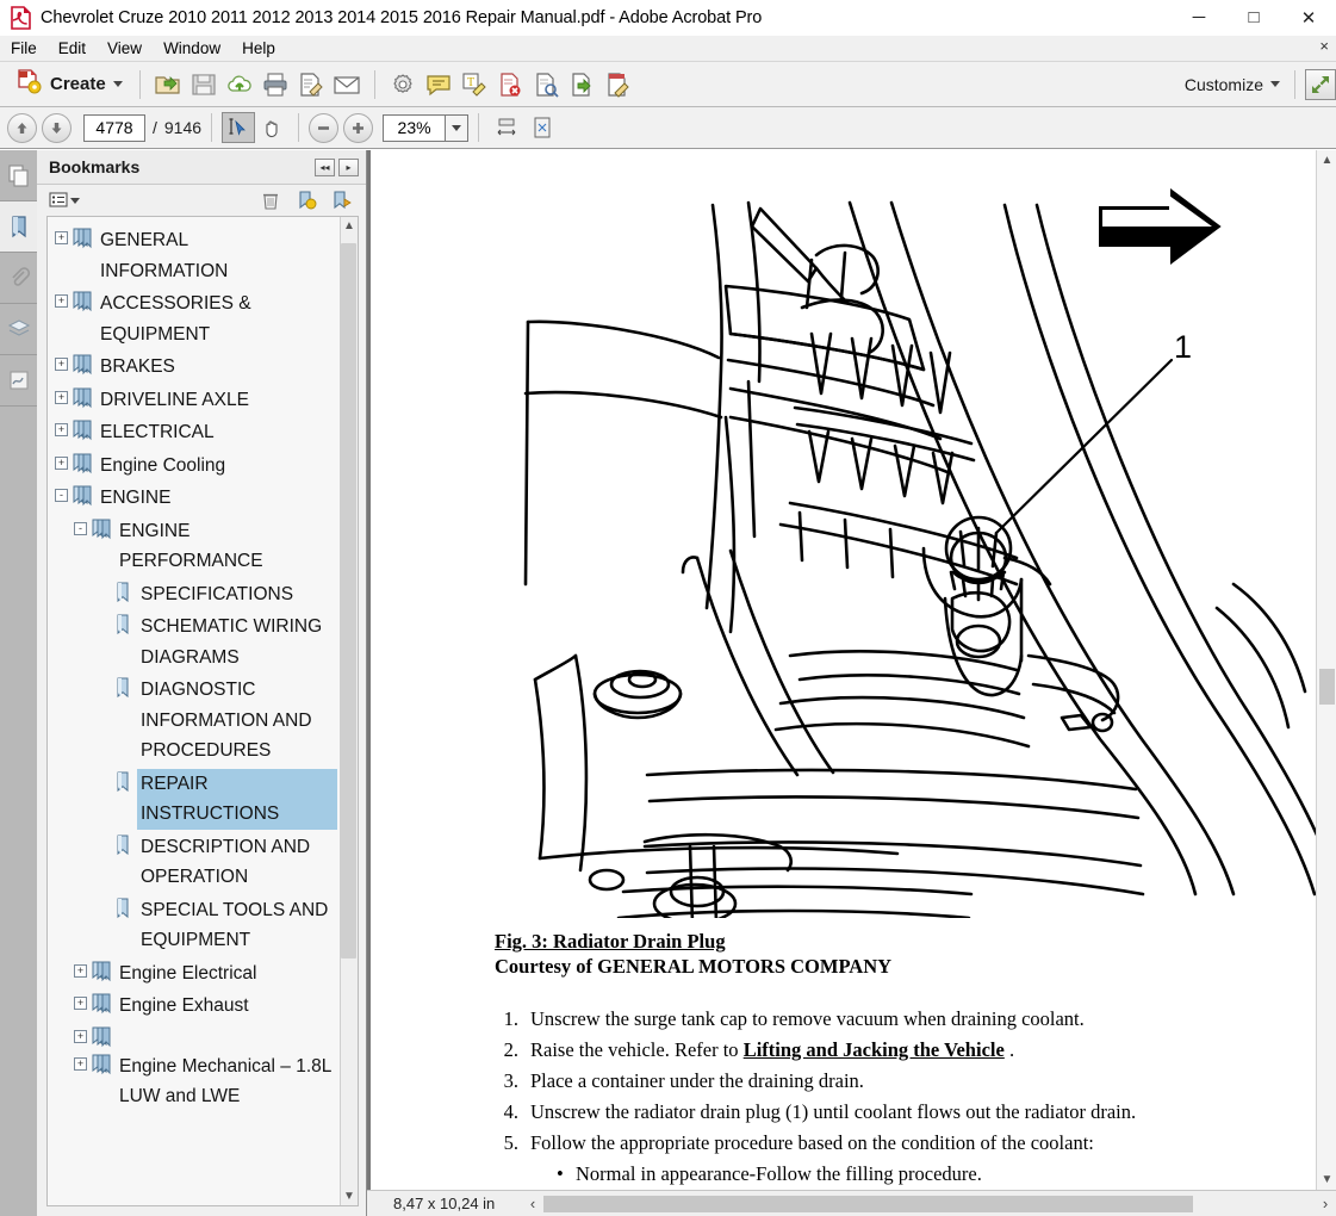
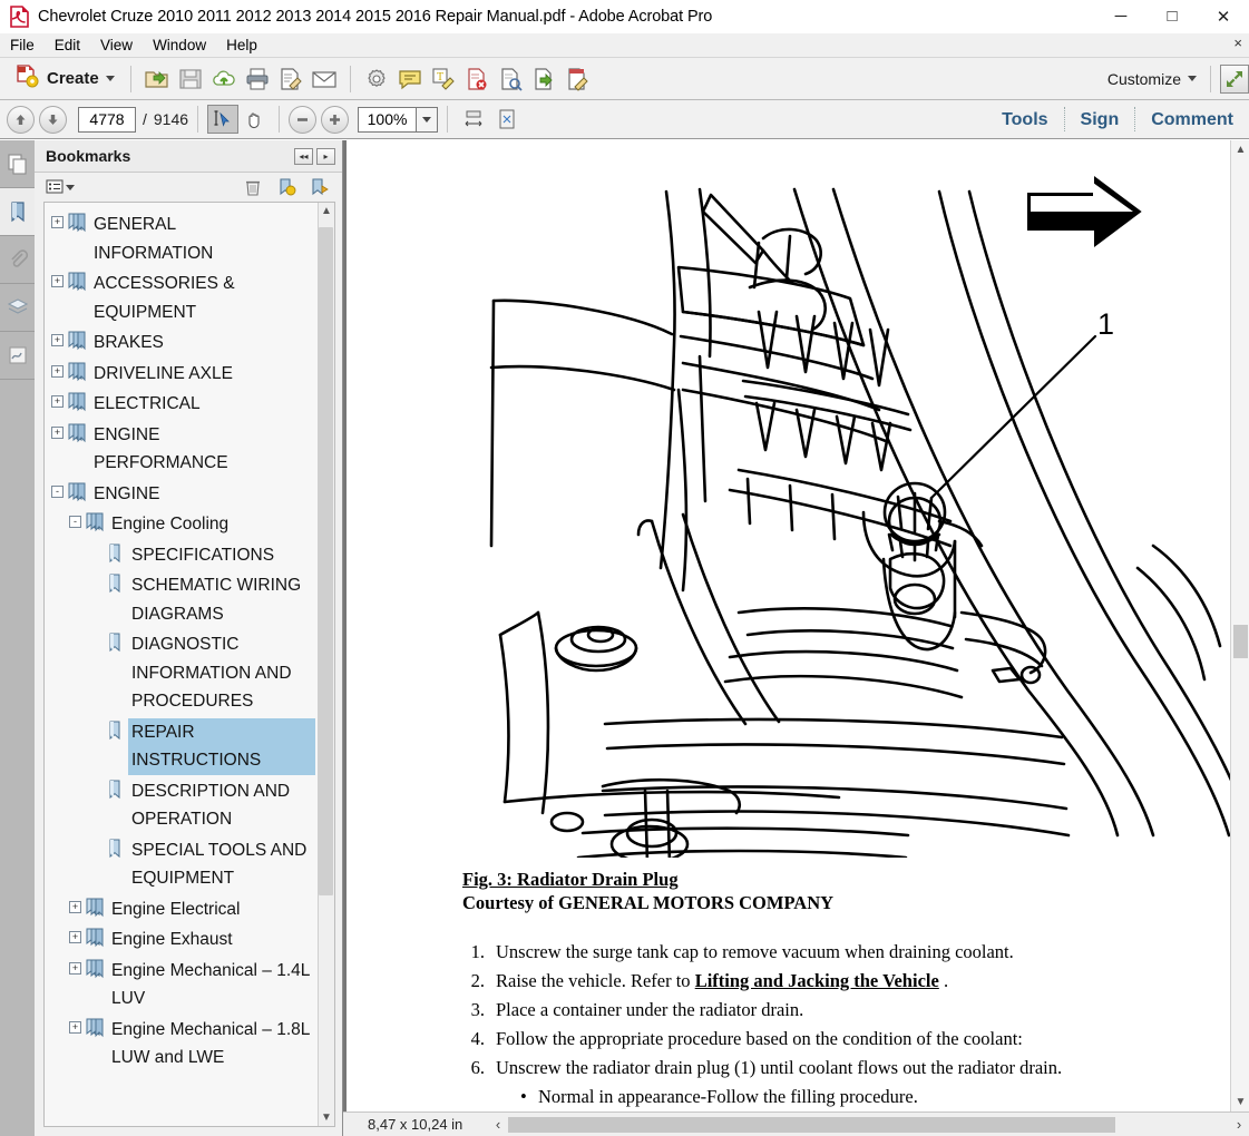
  Chevrolet Cruze 2010 2011 2012 2013 2014 2015 2016 Repair Manual.pdf - Adobe Acrobat Pro
  ─
  □
  ✕
  File
  Edit
  View
  Window
  Help
  ×
  Create
  T
  Customize
  4778
  /
  9146
- 23%
+ 100%
+ Tools
+ Sign
+ Comment
  Bookmarks
  ◂◂
  ▸
  +
  GENERAL INFORMATION
  +
  ACCESSORIES & EQUIPMENT
  +
  BRAKES
  +
  DRIVELINE AXLE
  +
  ELECTRICAL
  +
- Engine Cooling
+ ENGINE PERFORMANCE
  -
  ENGINE
  -
- ENGINE PERFORMANCE
+ Engine Cooling
  SPECIFICATIONS
  SCHEMATIC WIRING DIAGRAMS
  DIAGNOSTIC INFORMATION AND PROCEDURES
  REPAIR INSTRUCTIONS
  DESCRIPTION AND OPERATION
  SPECIAL TOOLS AND EQUIPMENT
  +
  Engine Electrical
  +
  Engine Exhaust
  +
+ Engine Mechanical – 1.4L LUV
  +
  Engine Mechanical – 1.8L LUW and LWE
  ▲
  ▼
  1
  Fig. 3: Radiator Drain Plug
  Courtesy of GENERAL MOTORS COMPANY
  1.
  Unscrew the surge tank cap to remove vacuum when draining coolant.
  2.
  Raise the vehicle. Refer to Lifting and Jacking the Vehicle .
  3.
- Place a container under the draining drain.
+ Place a container under the radiator drain.
  4.
- Unscrew the radiator drain plug (1) until coolant flows out the radiator drain.
+ Follow the appropriate procedure based on the condition of the coolant:
- 5.
+ 6.
- Follow the appropriate procedure based on the condition of the coolant:
+ Unscrew the radiator drain plug (1) until coolant flows out the radiator drain.
  •
  Normal in appearance-Follow the filling procedure.
  ▲
  ▼
  8,47 x 10,24 in
  ‹
  ›
